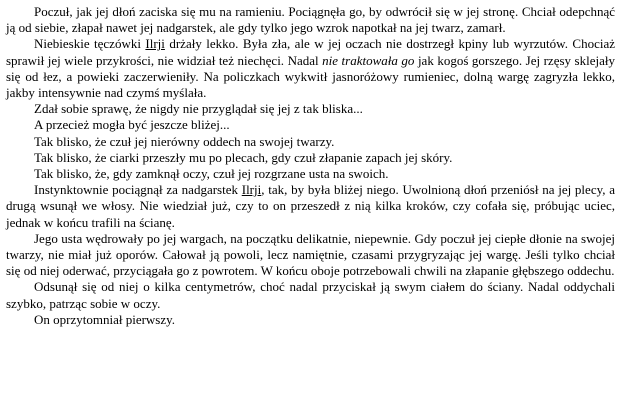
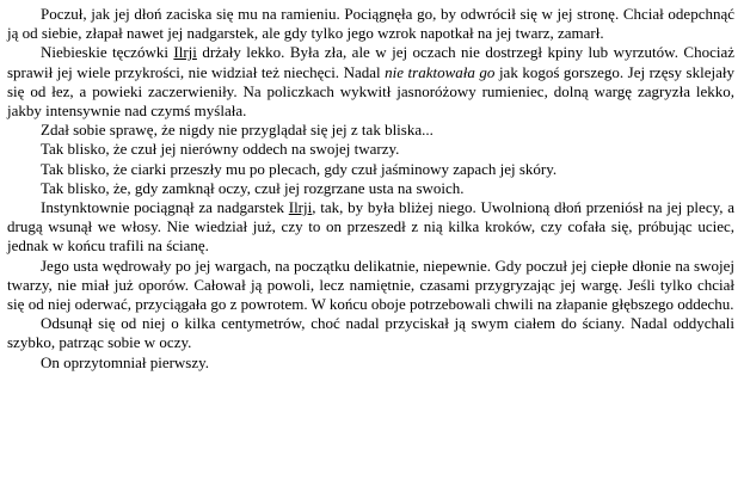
  Poczuł, jak jej dłoń zaciska się mu na ramieniu. Pociągnęła go, by odwrócił się w jej stronę. Chciał odepchnąć ją od siebie, złapał nawet jej nadgarstek, ale gdy tylko jego wzrok napotkał na jej twarz, zamarł.
  Niebieskie tęczówki Ilrji drżały lekko. Była zła, ale w jej oczach nie dostrzegł kpiny lub wyrzutów. Chociaż sprawił jej wiele przykrości, nie widział też niechęci. Nadal nie traktowała go jak kogoś gorszego. Jej rzęsy sklejały się od łez, a powieki zaczerwieniły. Na policzkach wykwitł jasnoróżowy rumieniec, dolną wargę zagryzła lekko, jakby intensywnie nad czymś myślała.
  Zdał sobie sprawę, że nigdy nie przyglądał się jej z tak bliska...
- A przecież mogła być jeszcze bliżej...
  Tak blisko, że czuł jej nierówny oddech na swojej twarzy.
- Tak blisko, że ciarki przeszły mu po plecach, gdy czuł złapanie zapach jej skóry.
+ Tak blisko, że ciarki przeszły mu po plecach, gdy czuł jaśminowy zapach jej skóry.
  Tak blisko, że, gdy zamknął oczy, czuł jej rozgrzane usta na swoich.
  Instynktownie pociągnął za nadgarstek Ilrji, tak, by była bliżej niego. Uwolnioną dłoń przeniósł na jej plecy, a drugą wsunął we włosy. Nie wiedział już, czy to on przeszedł z nią kilka kroków, czy cofała się, próbując uciec, jednak w końcu trafili na ścianę.
  Jego usta wędrowały po jej wargach, na początku delikatnie, niepewnie. Gdy poczuł jej ciepłe dłonie na swojej twarzy, nie miał już oporów. Całował ją powoli, lecz namiętnie, czasami przygryzając jej wargę. Jeśli tylko chciał się od niej oderwać, przyciągała go z powrotem. W końcu oboje potrzebowali chwili na złapanie głębszego oddechu.
  Odsunął się od niej o kilka centymetrów, choć nadal przyciskał ją swym ciałem do ściany. Nadal oddychali szybko, patrząc sobie w oczy.
  On oprzytomniał pierwszy.
